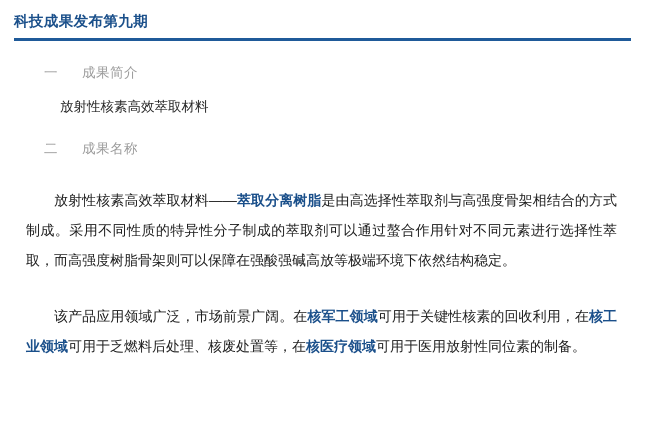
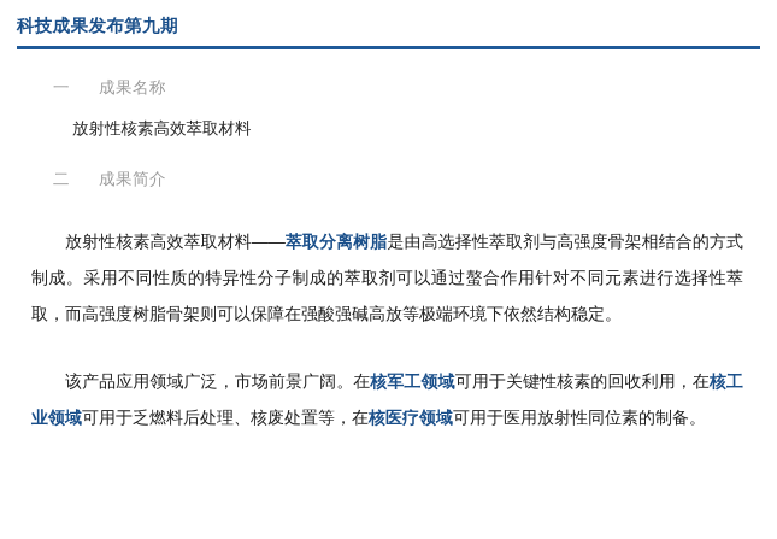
  科技成果发布第九期
  一
- 成果简介
+ 成果名称
  放射性核素高效萃取材料
  二
- 成果名称
+ 成果简介
  放射性核素高效萃取材料——萃取分离树脂是由高选择性萃取剂与高强度骨架相结合的方式制成。采用不同性质的特异性分子制成的萃取剂可以通过螯合作用针对不同元素进行选择性萃取，而高强度树脂骨架则可以保障在强酸强碱高放等极端环境下依然结构稳定。
  该产品应用领域广泛，市场前景广阔。在核军工领域可用于关键性核素的回收利用，在核工业领域可用于乏燃料后处理、核废处置等，在核医疗领域可用于医用放射性同位素的制备。
